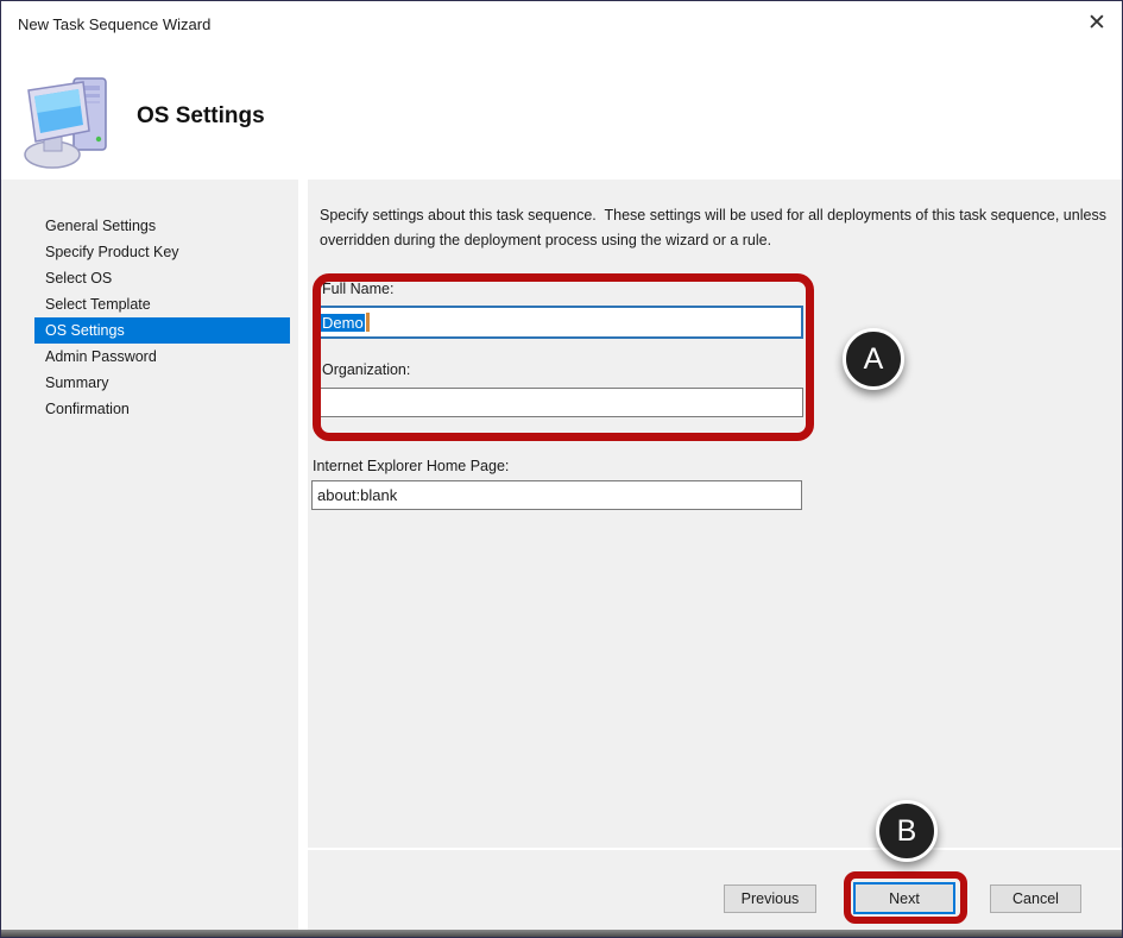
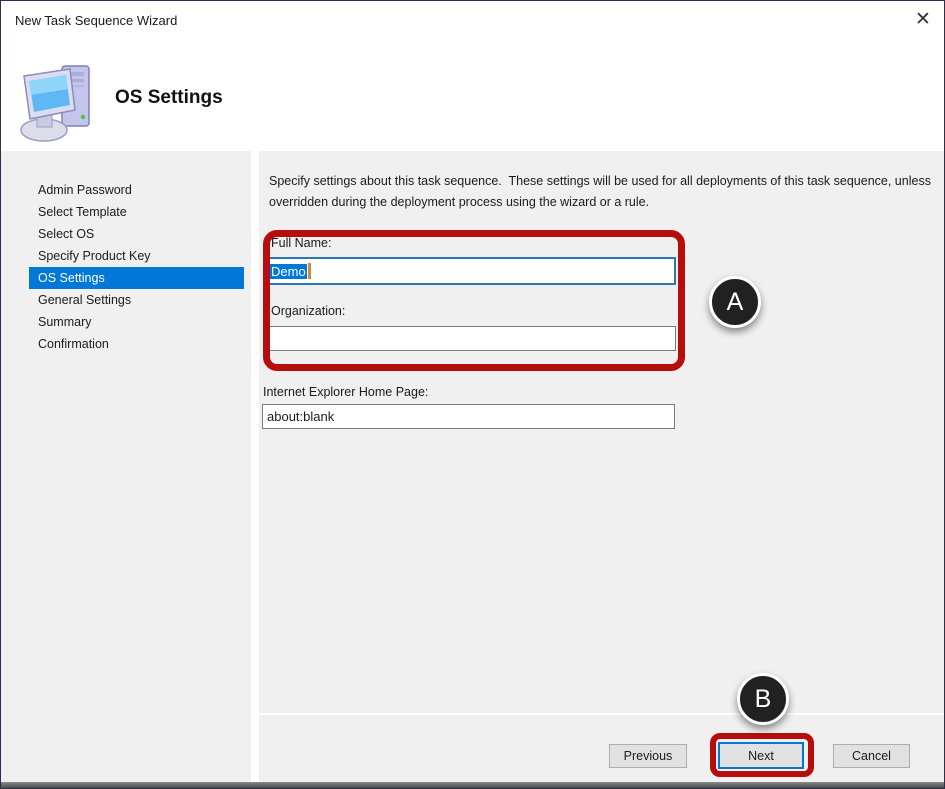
  New Task Sequence Wizard
  ✕
  OS Settings
- General Settings
+ Admin Password
- Specify Product Key
+ Select Template
  Select OS
- Select Template
+ Specify Product Key
  OS Settings
- Admin Password
+ General Settings
  Summary
  Confirmation
  Specify settings about this task sequence. These settings will be used for all deployments of this task sequence, unless overridden during the deployment process using the wizard or a rule.
  Full Name:
  Demo
  Organization:
  Internet Explorer Home Page:
  about:blank
  A
  Previous
  Next
  Cancel
  B
